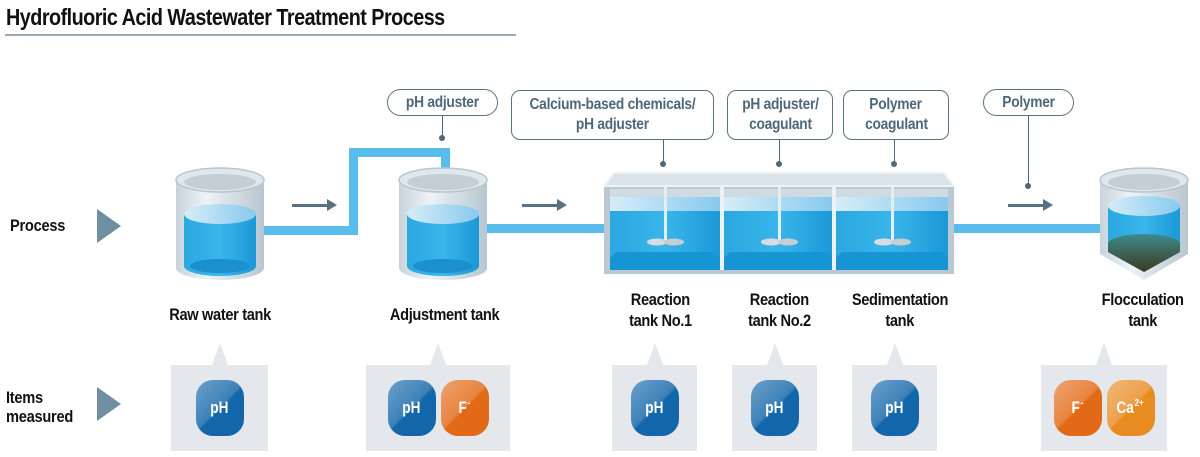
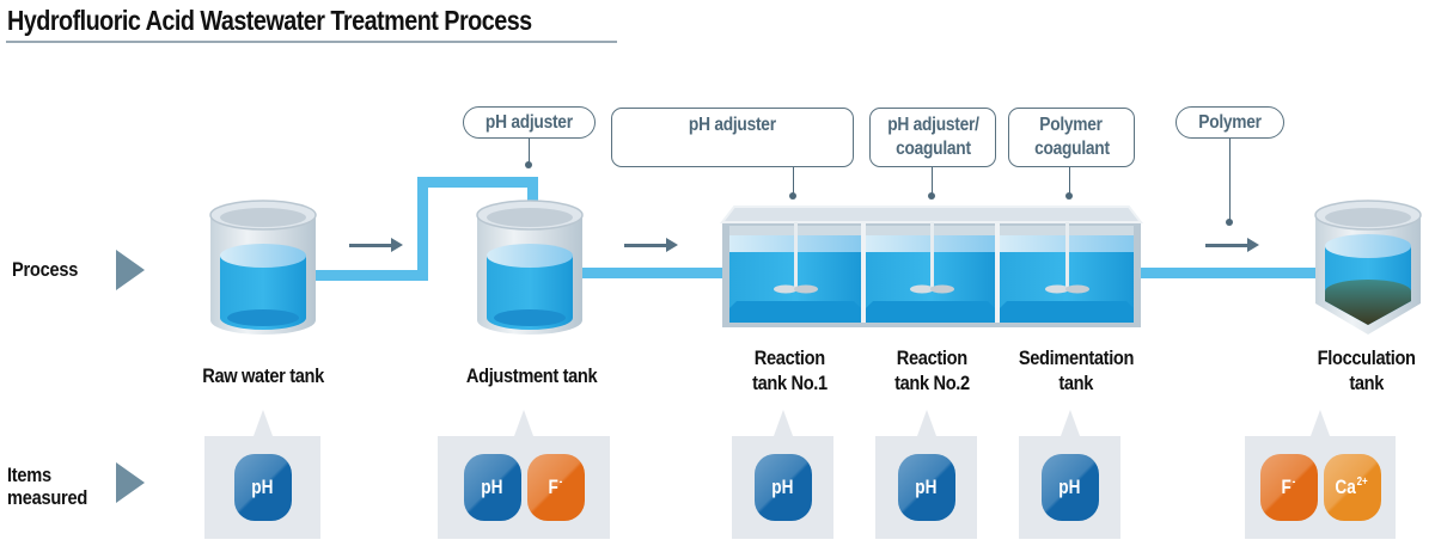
  Hydrofluoric Acid Wastewater Treatment Process
  Process
  Items
  measured
  pH adjuster
- Calcium-based chemicals/
  pH adjuster
  pH adjuster/
  coagulant
  Polymer
  coagulant
  Polymer
  Raw water tank
  Adjustment tank
  Reaction
  tank No.1
  Reaction
  tank No.2
  Sedimentation
  tank
  Flocculation
  tank
  pH
  pH
  F-
  pH
  pH
  pH
  F-
  Ca2+
